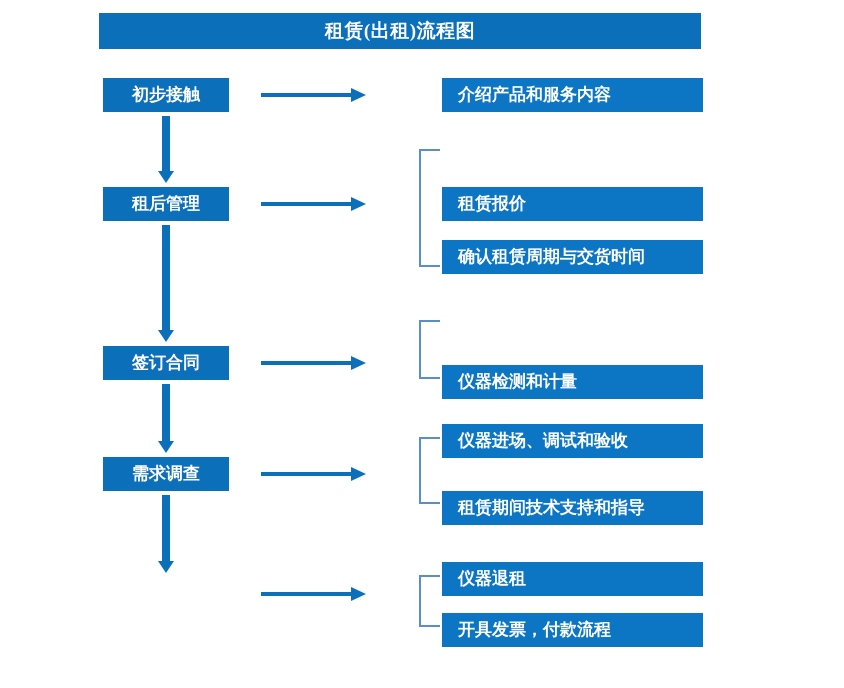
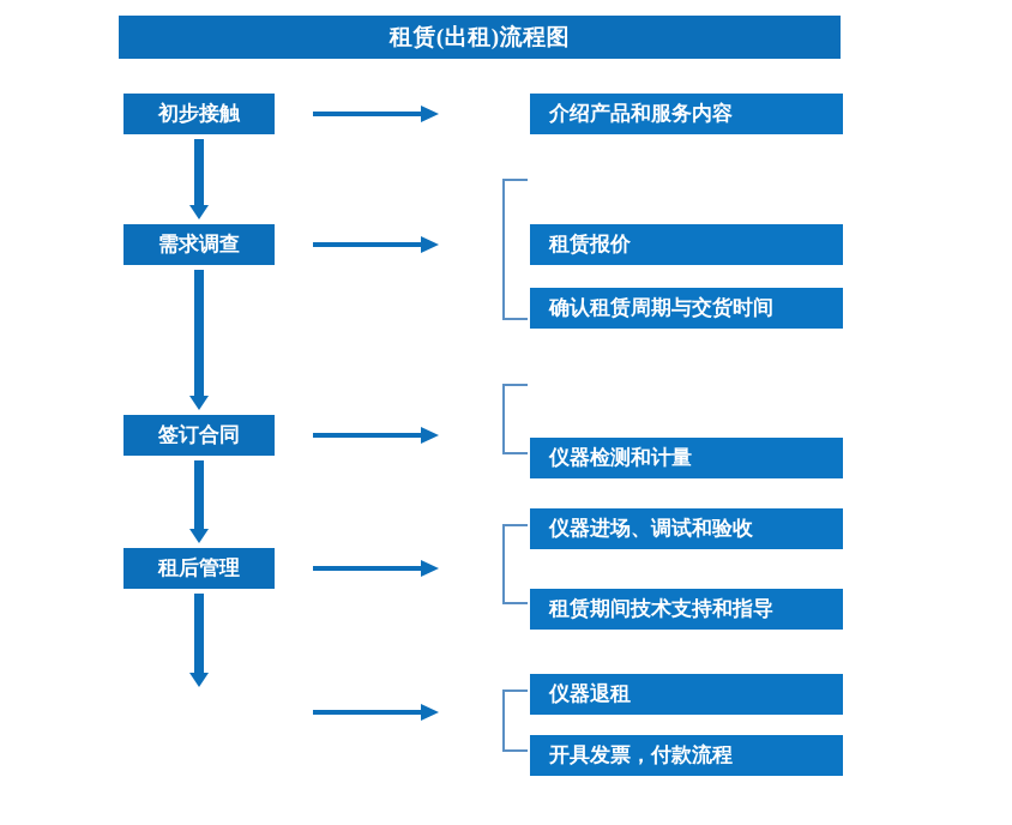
  租赁(出租)流程图
  初步接触
- 租后管理
+ 需求调查
  签订合同
- 需求调查
+ 租后管理
  介绍产品和服务内容
  租赁报价
  确认租赁周期与交货时间
  仪器检测和计量
  仪器进场、调试和验收
  租赁期间技术支持和指导
  仪器退租
  开具发票，付款流程
